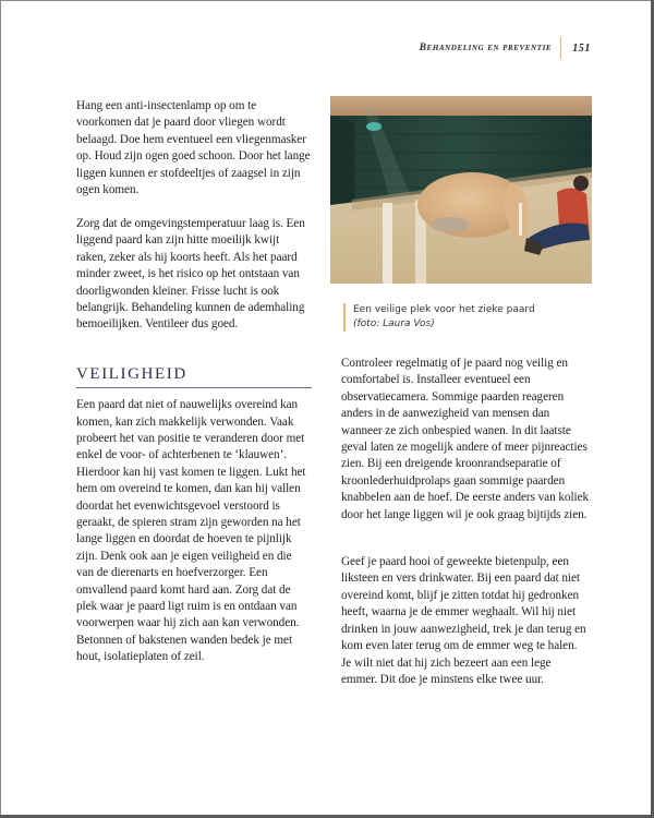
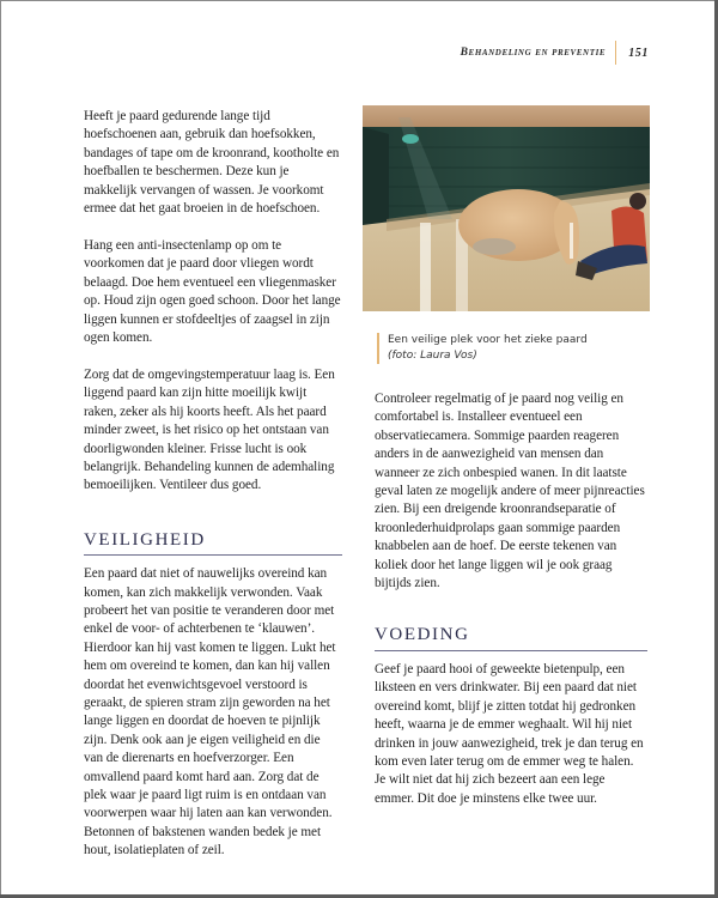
  Behandeling en preventie
  151
+ Heeft je paard gedurende lange tijd hoefschoenen aan, gebruik dan hoefsokken, bandages of tape om de kroonrand, kootholte en hoefballen te beschermen. Deze kun je makkelijk vervangen of wassen. Je voorkomt ermee dat het gaat broeien in de hoefschoen.
  Hang een anti-insectenlamp op om te voorkomen dat je paard door vliegen wordt belaagd. Doe hem eventueel een vliegenmasker op. Houd zijn ogen goed schoon. Door het lange liggen kunnen er stofdeeltjes of zaagsel in zijn ogen komen.
  Zorg dat de omgevingstemperatuur laag is. Een liggend paard kan zijn hitte moeilijk kwijt raken, zeker als hij koorts heeft. Als het paard minder zweet, is het risico op het ontstaan van doorligwonden kleiner. Frisse lucht is ook belangrijk. Behandeling kunnen de ademhaling bemoeilijken. Ventileer dus goed.
  VEILIGHEID
- Een paard dat niet of nauwelijks overeind kan komen, kan zich makkelijk verwonden. Vaak probeert het van positie te veranderen door met enkel de voor- of achterbenen te ‘klauwen’. Hierdoor kan hij vast komen te liggen. Lukt het hem om overeind te komen, dan kan hij vallen doordat het evenwichtsgevoel verstoord is geraakt, de spieren stram zijn geworden na het lange liggen en doordat de hoeven te pijnlijk zijn. Denk ook aan je eigen veiligheid en die van de dierenarts en hoefverzorger. Een omvallend paard komt hard aan. Zorg dat de plek waar je paard ligt ruim is en ontdaan van voorwerpen waar hij zich aan kan verwonden. Betonnen of bakstenen wanden bedek je met hout, isolatieplaten of zeil.
+ Een paard dat niet of nauwelijks overeind kan komen, kan zich makkelijk verwonden. Vaak probeert het van positie te veranderen door met enkel de voor- of achterbenen te ‘klauwen’. Hierdoor kan hij vast komen te liggen. Lukt het hem om overeind te komen, dan kan hij vallen doordat het evenwichtsgevoel verstoord is geraakt, de spieren stram zijn geworden na het lange liggen en doordat de hoeven te pijnlijk zijn. Denk ook aan je eigen veiligheid en die van de dierenarts en hoefverzorger. Een omvallend paard komt hard aan. Zorg dat de plek waar je paard ligt ruim is en ontdaan van voorwerpen waar hij laten aan kan verwonden. Betonnen of bakstenen wanden bedek je met hout, isolatieplaten of zeil.
  Een veilige plek voor het zieke paard
  (foto: Laura Vos)
- Controleer regelmatig of je paard nog veilig en comfortabel is. Installeer eventueel een observatiecamera. Sommige paarden reageren anders in de aanwezigheid van mensen dan wanneer ze zich onbespied wanen. In dit laatste geval laten ze mogelijk andere of meer pijnreacties zien. Bij een dreigende kroonrandseparatie of kroonlederhuidprolaps gaan sommige paarden knabbelen aan de hoef. De eerste anders van koliek door het lange liggen wil je ook graag bijtijds zien.
+ Controleer regelmatig of je paard nog veilig en comfortabel is. Installeer eventueel een observatiecamera. Sommige paarden reageren anders in de aanwezigheid van mensen dan wanneer ze zich onbespied wanen. In dit laatste geval laten ze mogelijk andere of meer pijnreacties zien. Bij een dreigende kroonrandseparatie of kroonlederhuidprolaps gaan sommige paarden knabbelen aan de hoef. De eerste tekenen van koliek door het lange liggen wil je ook graag bijtijds zien.
+ VOEDING
  Geef je paard hooi of geweekte bietenpulp, een liksteen en vers drinkwater. Bij een paard dat niet overeind komt, blijf je zitten totdat hij gedronken heeft, waarna je de emmer weghaalt. Wil hij niet drinken in jouw aanwezigheid, trek je dan terug en kom even later terug om de emmer weg te halen. Je wilt niet dat hij zich bezeert aan een lege emmer. Dit doe je minstens elke twee uur.
